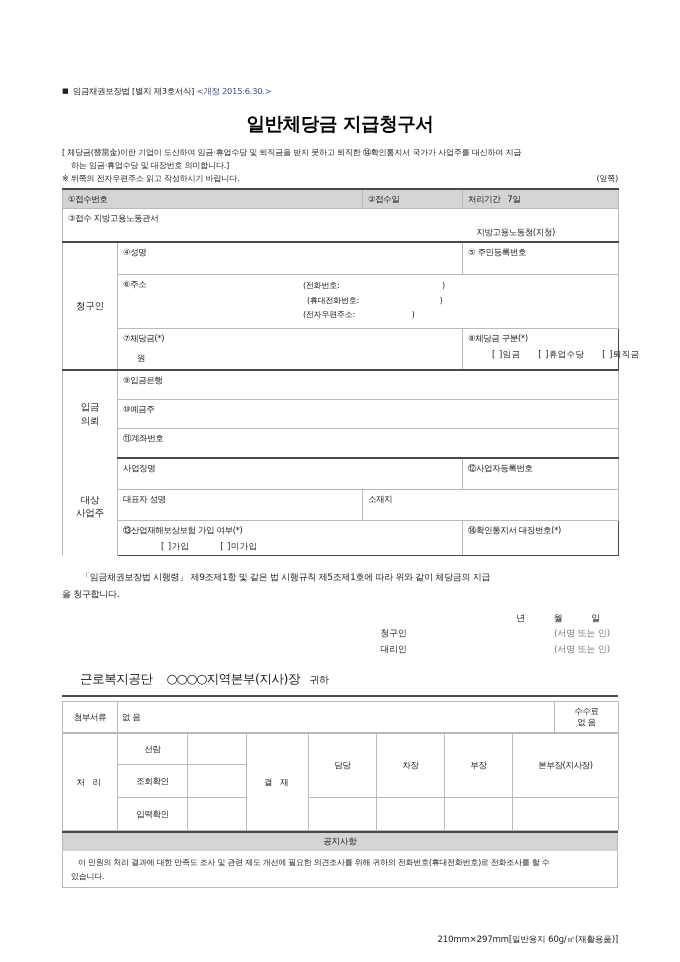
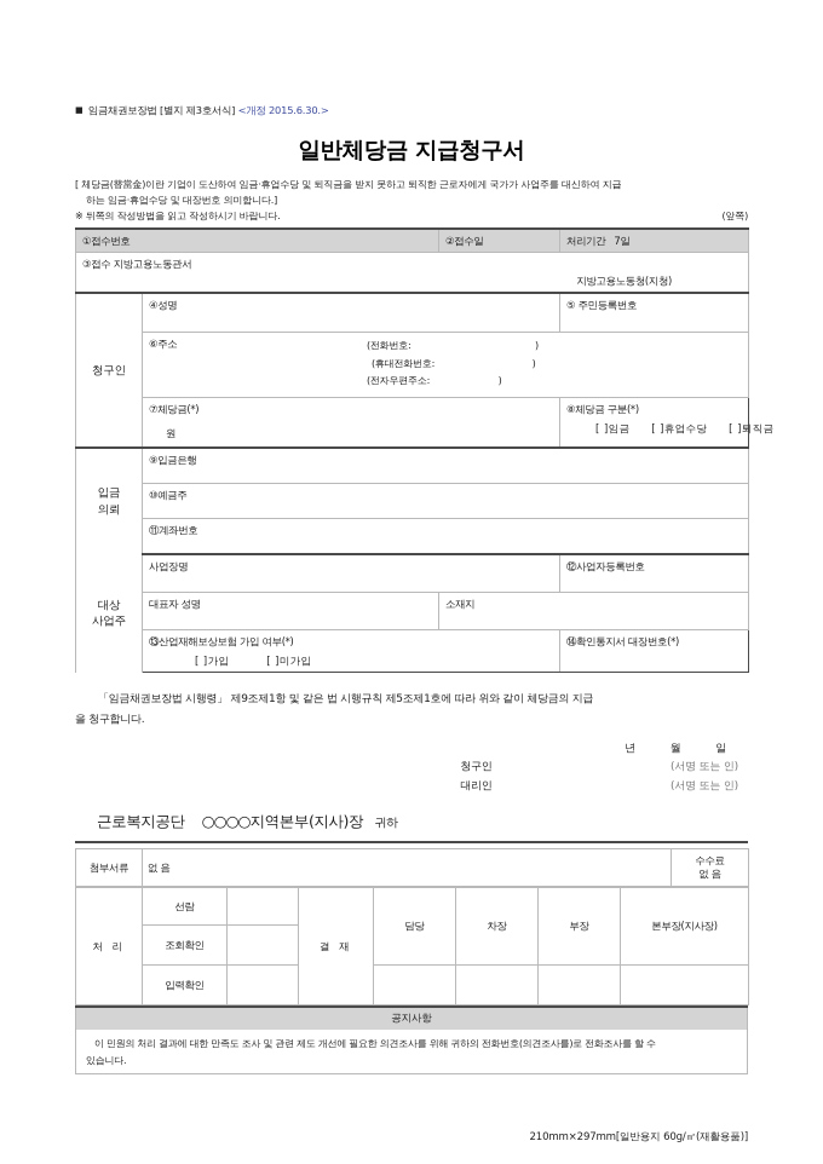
  ■ 임금채권보장법 [별지 제3호서식] <개정 2015.6.30.>
  일반체당금 지급청구서
- [ 체당금(替當金)이란 기업이 도산하여 임금·휴업수당 및 퇴직금을 받지 못하고 퇴직한 ⑭확인통지서 국가가 사업주를 대신하여 지급
+ [ 체당금(替當金)이란 기업이 도산하여 임금·휴업수당 및 퇴직금을 받지 못하고 퇴직한 근로자에게 국가가 사업주를 대신하여 지급
  하는 임금·휴업수당 및 대장번호 의미합니다.]
- ※ 뒤쪽의 전자우편주소 읽고 작성하시기 바랍니다.
+ ※ 뒤쪽의 작성방법을 읽고 작성하시기 바랍니다.
  (앞쪽)
  ①접수번호	②접수일	처리기간 7일
  ③접수 지방고용노동관서 지방고용노동청(지청)
  청구인	④성명	⑤ 주민등록번호
  ⑥주소 (전화번호: ) (휴대전화번호: ) (전자우편주소: )
  ⑦체당금(*) 원	⑧체당금 구분(*) [ ]임금 [ ]휴업수당 [ ]퇴직금
  입금 의뢰	⑨입금은행
  ⑩예금주
  ⑪계좌번호
  대상 사업주	사업장명	⑫사업자등록번호
  대표자 성명	소재지
  ⑬산업재해보상보험 가입 여부(*) [ ]가입 [ ]미가입	⑭확인통지서 대장번호(*)
  「임금채권보장법 시행령」 제9조제1항 및 같은 법 시행규칙 제5조제1호에 따라 위와 같이 체당금의 지급
  을 청구합니다.
  년 월 일
  청구인
  (서명 또는 인)
  대리인
  (서명 또는 인)
  근로복지공단 ○○○○지역본부(지사)장 귀하
  첨부서류	없 음	수수료 없 음
  처 리	선람		결 재	담당	차장	부장	본부장(지사장)
  조회확인
  입력확인
  공지사항
- 이 민원의 처리 결과에 대한 만족도 조사 및 관련 제도 개선에 필요한 의견조사를 위해 귀하의 전화번호(휴대전화번호)로 전화조사를 할 수
+ 이 민원의 처리 결과에 대한 만족도 조사 및 관련 제도 개선에 필요한 의견조사를 위해 귀하의 전화번호(의견조사를)로 전화조사를 할 수
  있습니다.
  210mm×297mm[일반용지 60g/㎡(재활용품)]
